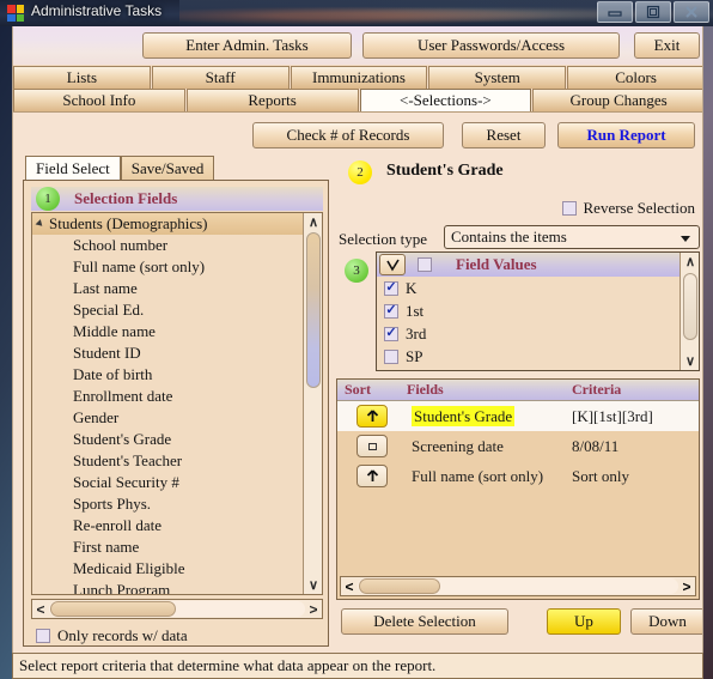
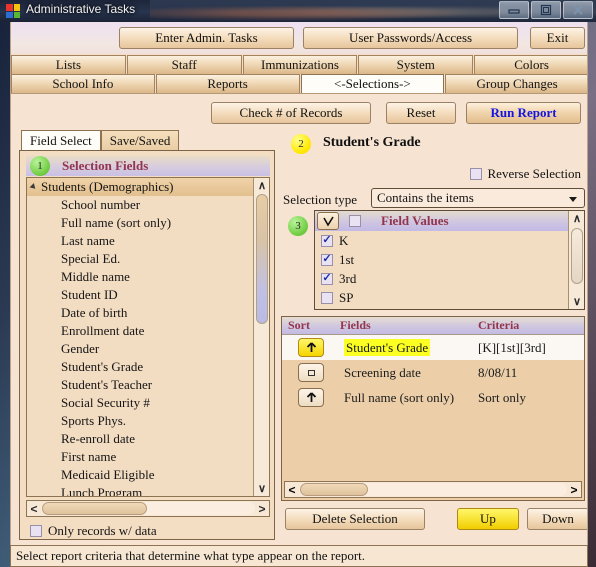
  Administrative Tasks
  Enter Admin. Tasks
  User Passwords/Access
  Exit
  Lists
  Staff
  Immunizations
  System
  Colors
  School Info
  Reports
  <-Selections->
  Group Changes
  Check # of Records
  Reset
  Run Report
  Field Select
  Save/Saved
  1
  Selection Fields
  Students (Demographics)
  School number
  Full name (sort only)
  Last name
  Special Ed.
  Middle name
  Student ID
  Date of birth
  Enrollment date
  Gender
  Student's Grade
  Student's Teacher
  Social Security #
  Sports Phys.
  Re-enroll date
  First name
  Medicaid Eligible
  Lunch Program
  ∧
  ∨
  <
  >
  Only records w/ data
  2
  Student's Grade
  Reverse Selection
  Selection type
  Contains the items
  3
  Field Values
  K
  1st
  3rd
  SP
  ∧
  ∨
  Sort
  Fields
  Criteria
  Student's Grade
  [K][1st][3rd]
  Screening date
  8/08/11
  Full name (sort only)
  Sort only
  <
  >
  Delete Selection
  Up
  Down
- Select report criteria that determine what data appear on the report.
+ Select report criteria that determine what type appear on the report.
